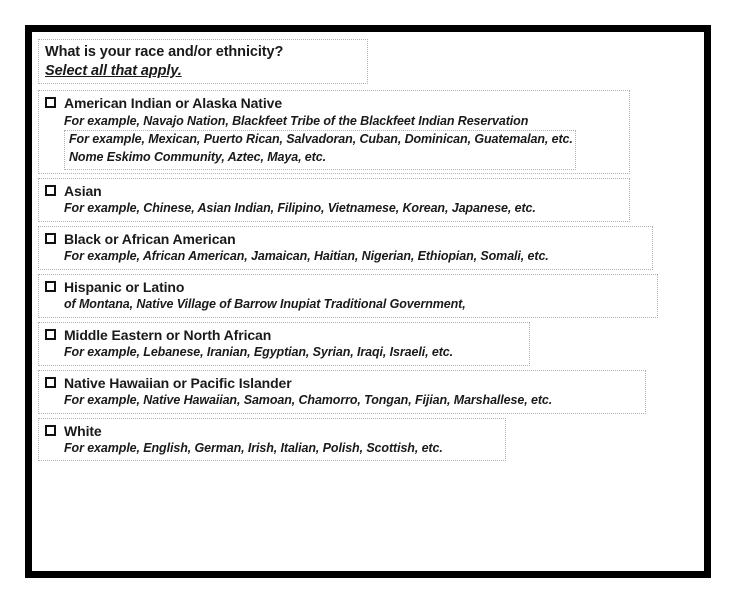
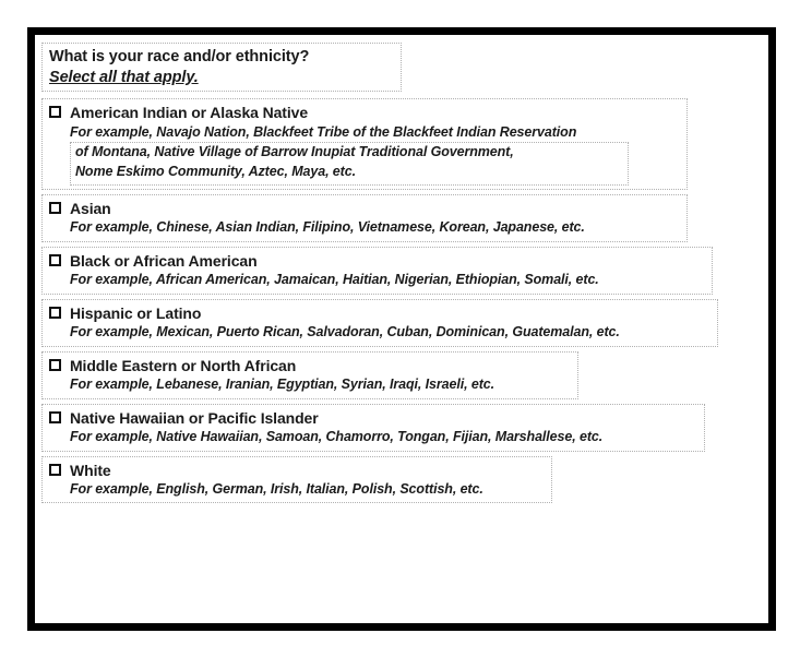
  What is your race and/or ethnicity?
  Select all that apply.
  American Indian or Alaska Native
  For example, Navajo Nation, Blackfeet Tribe of the Blackfeet Indian Reservation
- For example, Mexican, Puerto Rican, Salvadoran, Cuban, Dominican, Guatemalan, etc.
+ of Montana, Native Village of Barrow Inupiat Traditional Government,
  Nome Eskimo Community, Aztec, Maya, etc.
  Asian
  For example, Chinese, Asian Indian, Filipino, Vietnamese, Korean, Japanese, etc.
  Black or African American
  For example, African American, Jamaican, Haitian, Nigerian, Ethiopian, Somali, etc.
  Hispanic or Latino
- of Montana, Native Village of Barrow Inupiat Traditional Government,
+ For example, Mexican, Puerto Rican, Salvadoran, Cuban, Dominican, Guatemalan, etc.
  Middle Eastern or North African
  For example, Lebanese, Iranian, Egyptian, Syrian, Iraqi, Israeli, etc.
  Native Hawaiian or Pacific Islander
  For example, Native Hawaiian, Samoan, Chamorro, Tongan, Fijian, Marshallese, etc.
  White
  For example, English, German, Irish, Italian, Polish, Scottish, etc.
